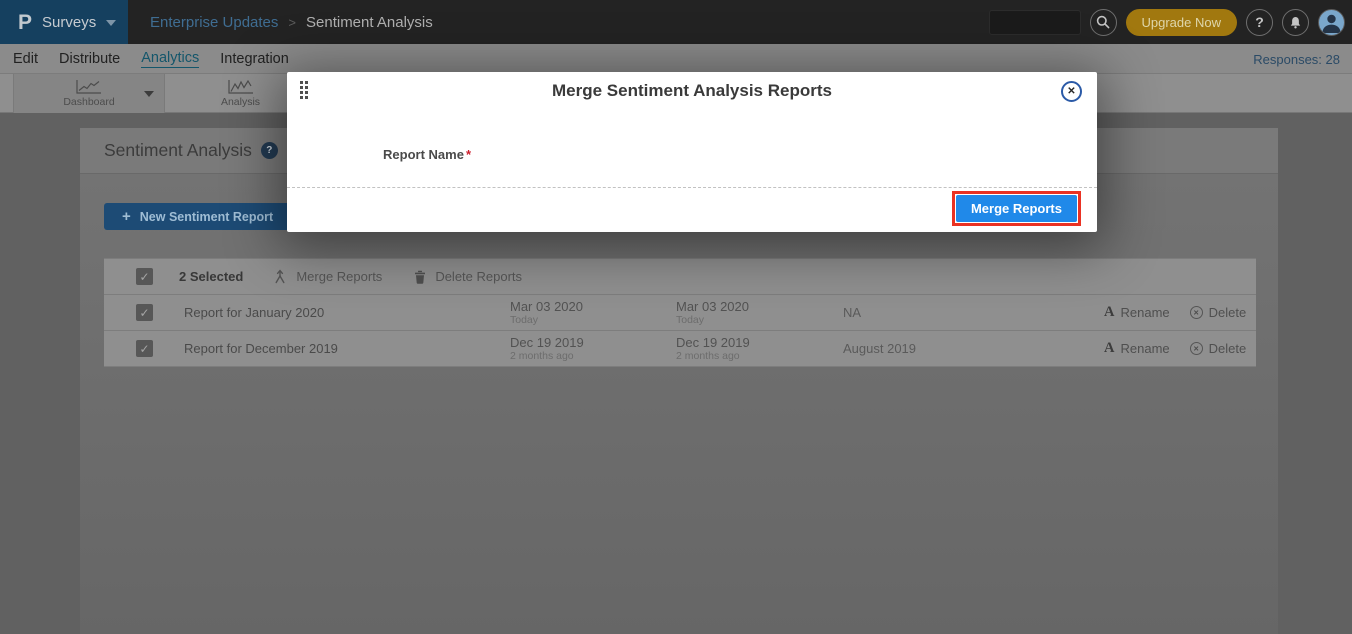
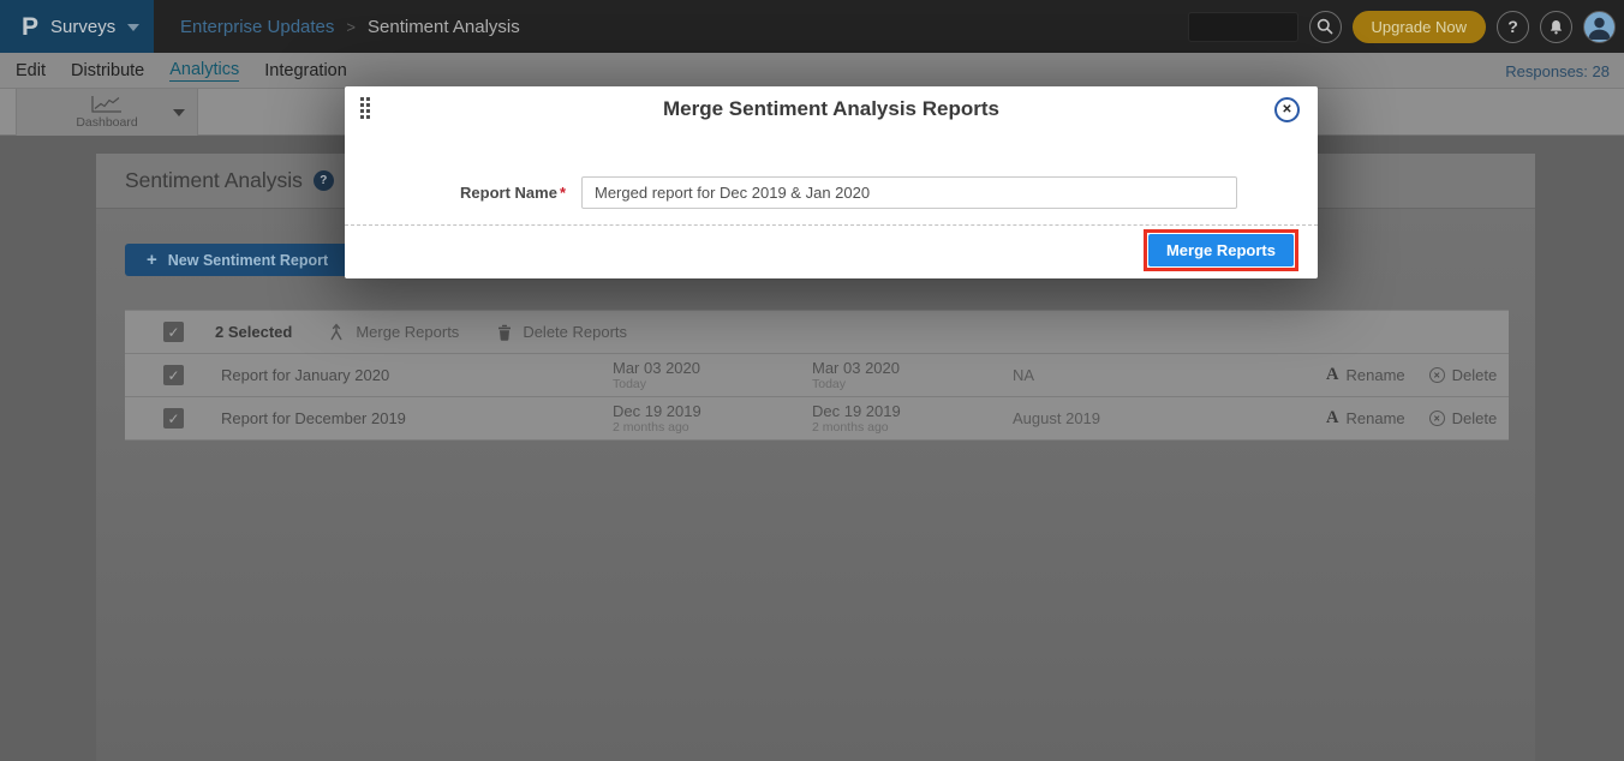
  P
  Surveys
  Enterprise Updates
  >
  Sentiment Analysis
  Upgrade Now
  ?
  Edit
  Distribute
  Analytics
  Integration
  Responses: 28
  Dashboard
- Analysis
  Sentiment Analysis
  ?
  +
  New Sentiment Report
  ✓
  2 Selected
  Merge Reports
  Delete Reports
  ✓
  Report for January 2020
  Mar 03 2020
  Today
  Mar 03 2020
  Today
  NA
  A
  Rename
  Delete
  ✓
  Report for December 2019
  Dec 19 2019
  2 months ago
  Dec 19 2019
  2 months ago
  August 2019
  A
  Rename
  Delete
  Merge Sentiment Analysis Reports
  ✕
  Report Name *
+ Merged report for Dec 2019 & Jan 2020
  Merge Reports
